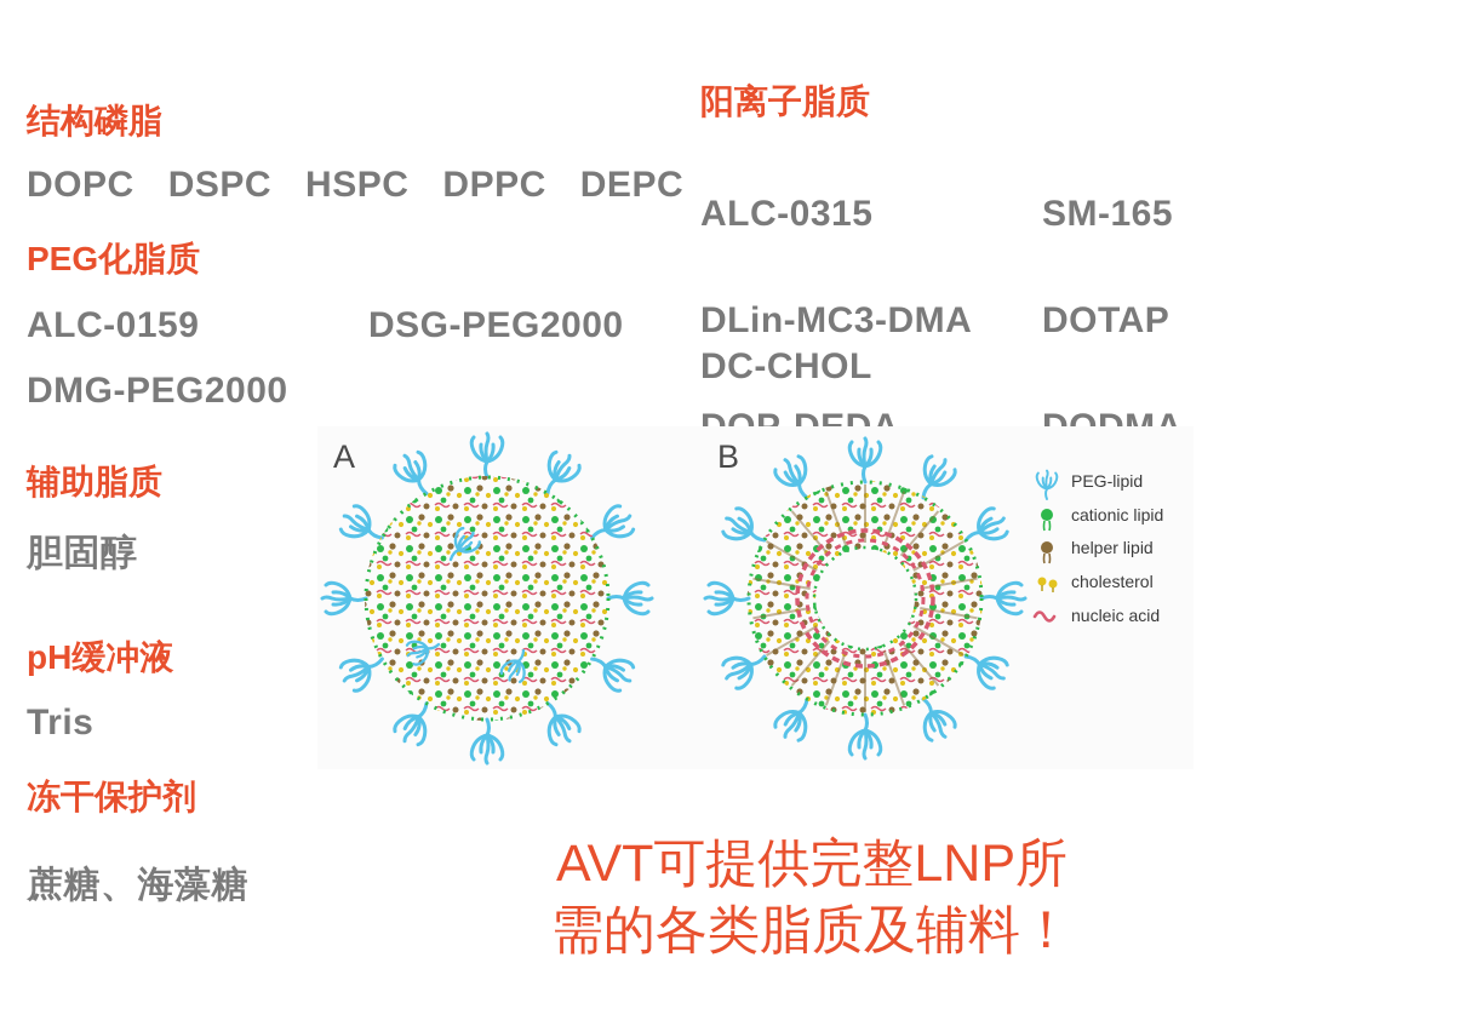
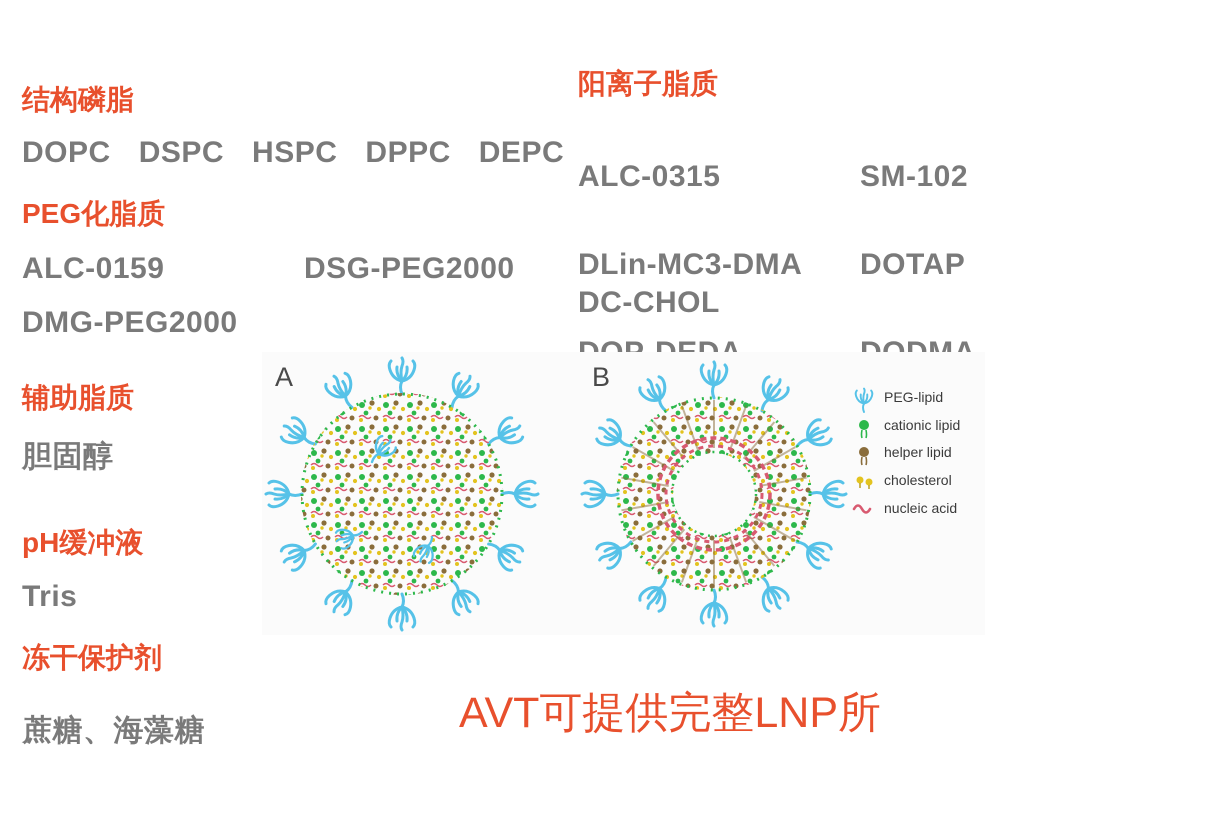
  结构磷脂
  DOPC
  DSPC
  HSPC
  DPPC
  DEPC
  PEG化脂质
  ALC-0159
  DSG-PEG2000
  DMG-PEG2000
  辅助脂质
  胆固醇
  pH缓冲液
  Tris
  冻干保护剂
  蔗糖、海藻糖
  阳离子脂质
  ALC-0315
- SM-165
+ SM-102
  DLin-MC3-DMA
  DOTAP
  DC-CHOL
  A
  B
  PEG-lipid
  cationic lipid
  helper lipid
  cholesterol
  nucleic acid
  AVT可提供完整LNP所
- 需的各类脂质及辅料！
